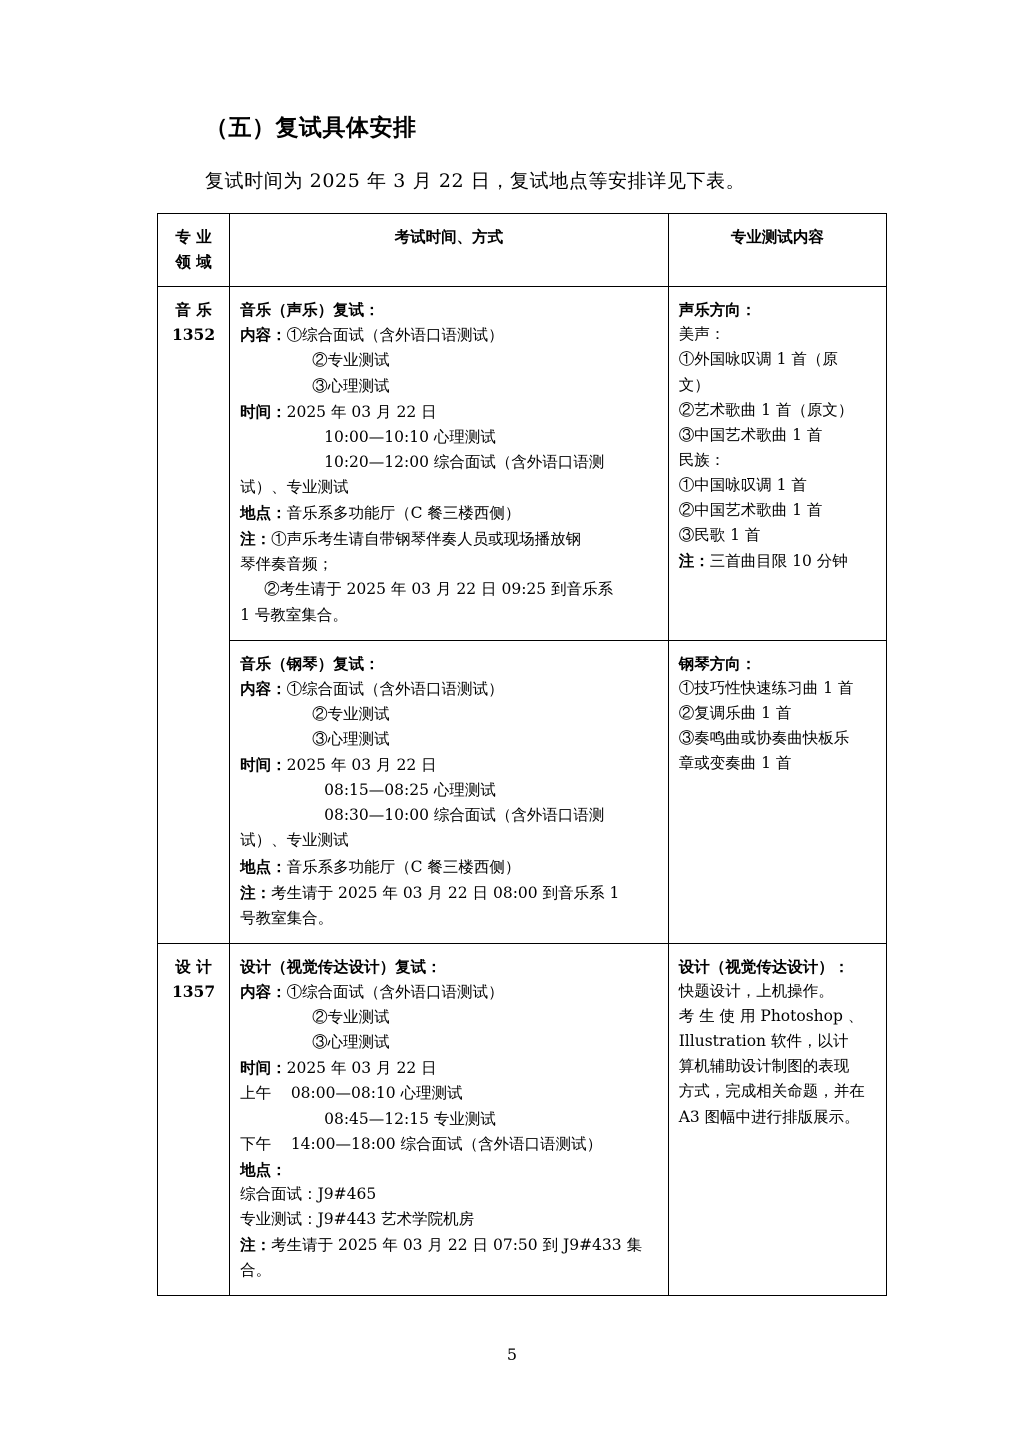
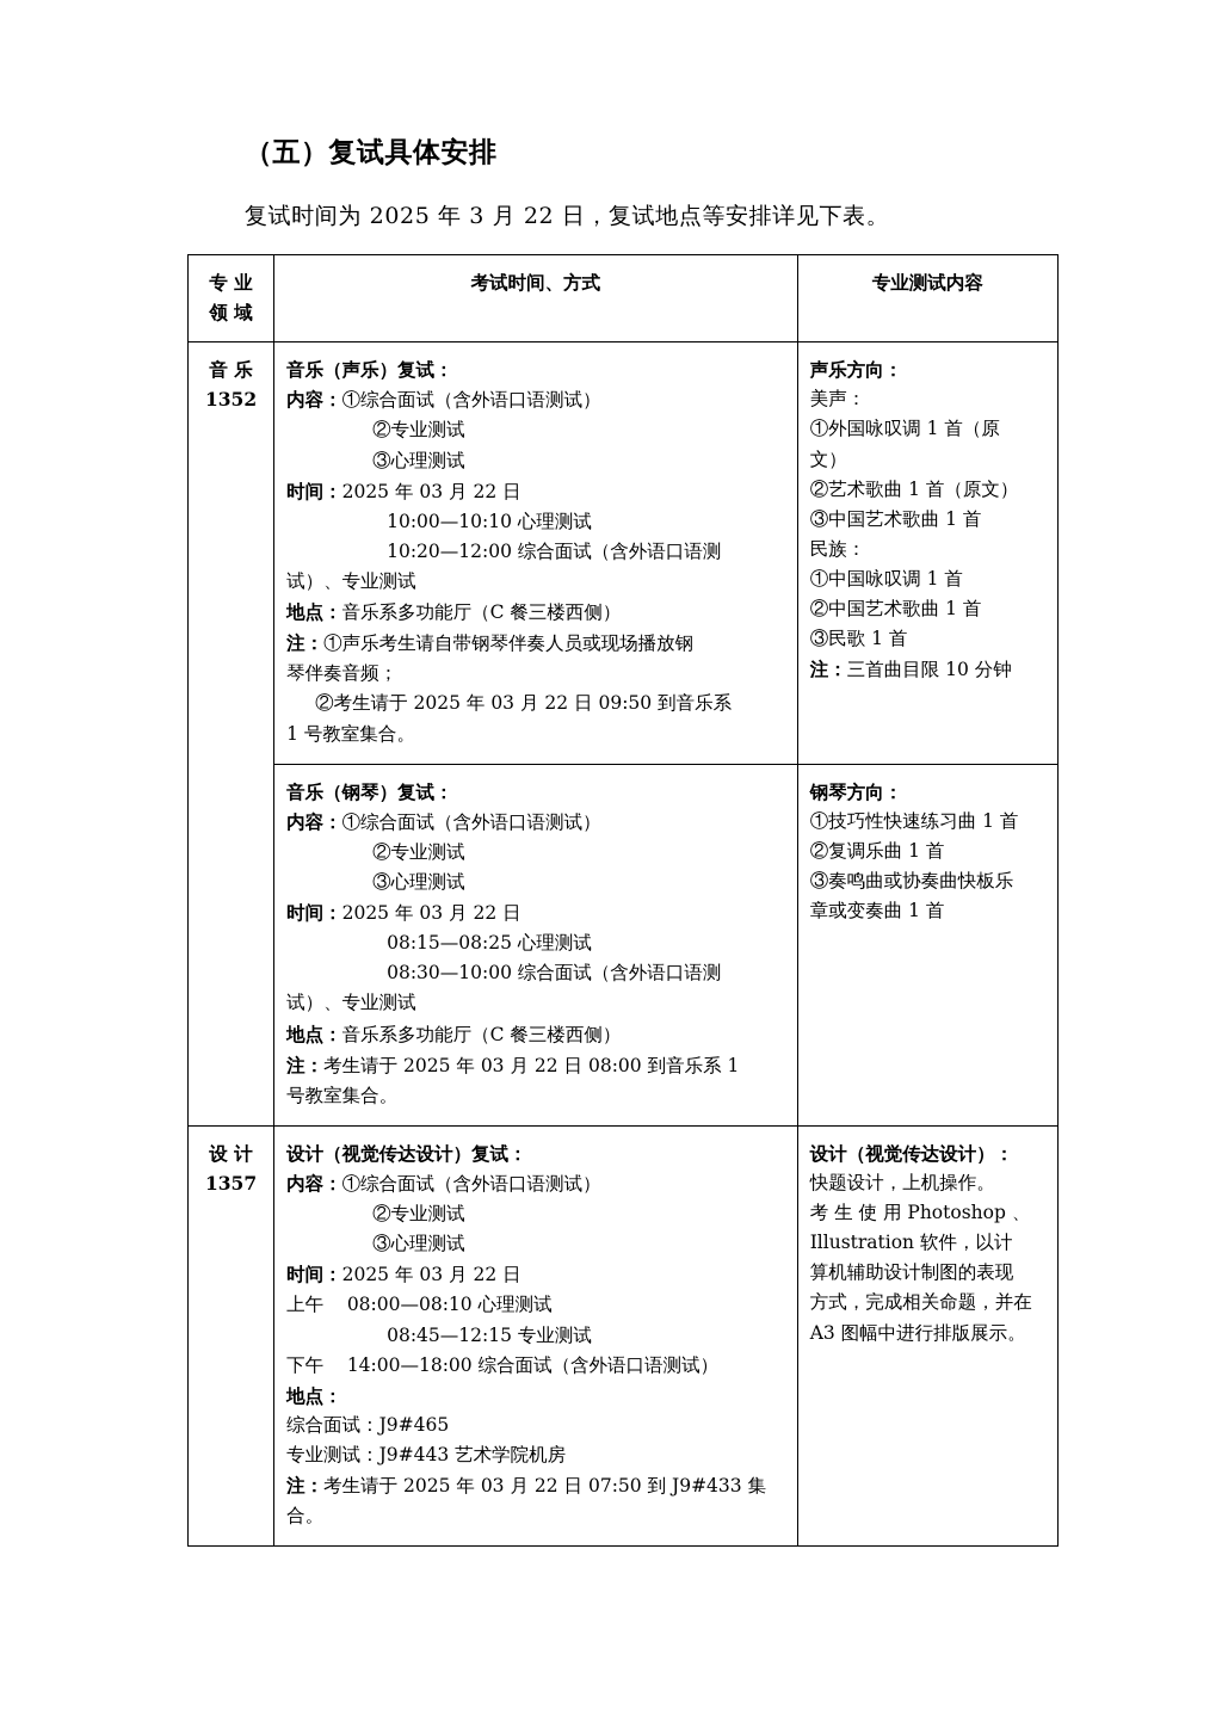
  （五）复试具体安排
  复试时间为 2025 年 3 月 22 日，复试地点等安排详见下表。
  专 业 领 域	考试时间、方式	专业测试内容
- 音 乐 1352	音乐（声乐）复试： 内容：①综合面试（含外语口语测试） ②专业测试 ③心理测试 时间：2025 年 03 月 22 日 10:00—10:10 心理测试 10:20—12:00 综合面试（含外语口语测 试）、专业测试 地点：音乐系多功能厅（C 餐三楼西侧） 注：①声乐考生请自带钢琴伴奏人员或现场播放钢 琴伴奏音频； ②考生请于 2025 年 03 月 22 日 09:25 到音乐系 1 号教室集合。	声乐方向： 美声： ①外国咏叹调 1 首（原 文） ②艺术歌曲 1 首（原文） ③中国艺术歌曲 1 首 民族： ①中国咏叹调 1 首 ②中国艺术歌曲 1 首 ③民歌 1 首 注：三首曲目限 10 分钟
+ 音 乐 1352	音乐（声乐）复试： 内容：①综合面试（含外语口语测试） ②专业测试 ③心理测试 时间：2025 年 03 月 22 日 10:00—10:10 心理测试 10:20—12:00 综合面试（含外语口语测 试）、专业测试 地点：音乐系多功能厅（C 餐三楼西侧） 注：①声乐考生请自带钢琴伴奏人员或现场播放钢 琴伴奏音频； ②考生请于 2025 年 03 月 22 日 09:50 到音乐系 1 号教室集合。	声乐方向： 美声： ①外国咏叹调 1 首（原 文） ②艺术歌曲 1 首（原文） ③中国艺术歌曲 1 首 民族： ①中国咏叹调 1 首 ②中国艺术歌曲 1 首 ③民歌 1 首 注：三首曲目限 10 分钟
  音乐（钢琴）复试： 内容：①综合面试（含外语口语测试） ②专业测试 ③心理测试 时间：2025 年 03 月 22 日 08:15—08:25 心理测试 08:30—10:00 综合面试（含外语口语测 试）、专业测试 地点：音乐系多功能厅（C 餐三楼西侧） 注：考生请于 2025 年 03 月 22 日 08:00 到音乐系 1 号教室集合。	钢琴方向： ①技巧性快速练习曲 1 首 ②复调乐曲 1 首 ③奏鸣曲或协奏曲快板乐 章或变奏曲 1 首
  设 计 1357	设计（视觉传达设计）复试： 内容：①综合面试（含外语口语测试） ②专业测试 ③心理测试 时间：2025 年 03 月 22 日 上午 08:00—08:10 心理测试 08:45—12:15 专业测试 下午 14:00—18:00 综合面试（含外语口语测试） 地点： 综合面试：J9#465 专业测试：J9#443 艺术学院机房 注：考生请于 2025 年 03 月 22 日 07:50 到 J9#433 集 合。	设计（视觉传达设计）： 快题设计，上机操作。 考 生 使 用 Photoshop 、 Illustration 软件，以计 算机辅助设计制图的表现 方式，完成相关命题，并在 A3 图幅中进行排版展示。
- 5
